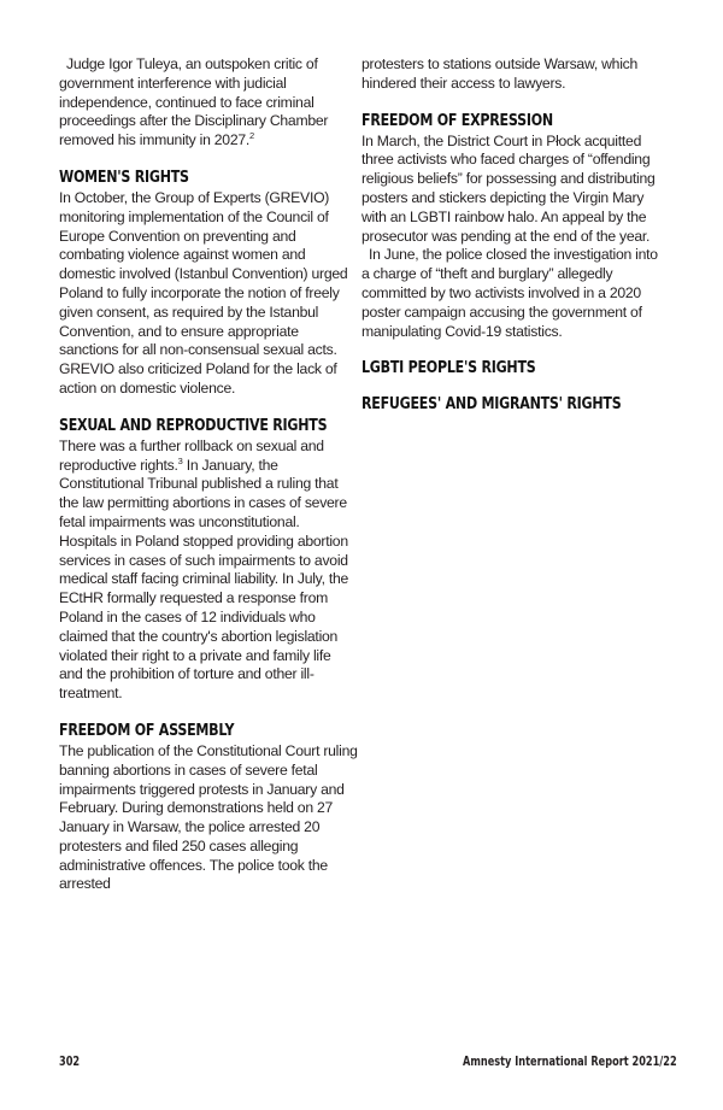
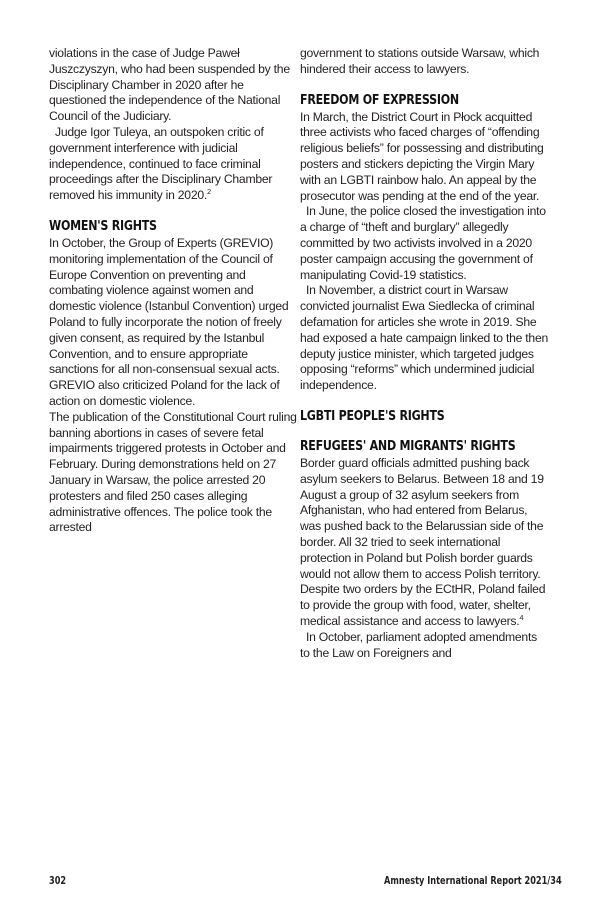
+ violations in the case of Judge Paweł Juszczyszyn, who had been suspended by the Disciplinary Chamber in 2020 after he questioned the independence of the National Council of the Judiciary.
- Judge Igor Tuleya, an outspoken critic of government interference with judicial independence, continued to face criminal proceedings after the Disciplinary Chamber removed his immunity in 2027.2
+ Judge Igor Tuleya, an outspoken critic of government interference with judicial independence, continued to face criminal proceedings after the Disciplinary Chamber removed his immunity in 2020.2
  WOMEN'S RIGHTS
- In October, the Group of Experts (GREVIO) monitoring implementation of the Council of Europe Convention on preventing and combating violence against women and domestic involved (Istanbul Convention) urged Poland to fully incorporate the notion of freely given consent, as required by the Istanbul Convention, and to ensure appropriate sanctions for all non-consensual sexual acts. GREVIO also criticized Poland for the lack of action on domestic violence.
+ In October, the Group of Experts (GREVIO) monitoring implementation of the Council of Europe Convention on preventing and combating violence against women and domestic violence (Istanbul Convention) urged Poland to fully incorporate the notion of freely given consent, as required by the Istanbul Convention, and to ensure appropriate sanctions for all non-consensual sexual acts. GREVIO also criticized Poland for the lack of action on domestic violence.
- SEXUAL AND REPRODUCTIVE RIGHTS
- There was a further rollback on sexual and reproductive rights.3 In January, the Constitutional Tribunal published a ruling that the law permitting abortions in cases of severe fetal impairments was unconstitutional. Hospitals in Poland stopped providing abortion services in cases of such impairments to avoid medical staff facing criminal liability. In July, the ECtHR formally requested a response from Poland in the cases of 12 individuals who claimed that the country's abortion legislation violated their right to a private and family life and the prohibition of torture and other ill-treatment.
- FREEDOM OF ASSEMBLY
- The publication of the Constitutional Court ruling banning abortions in cases of severe fetal impairments triggered protests in January and February. During demonstrations held on 27 January in Warsaw, the police arrested 20 protesters and filed 250 cases alleging administrative offences. The police took the arrested
+ The publication of the Constitutional Court ruling banning abortions in cases of severe fetal impairments triggered protests in October and February. During demonstrations held on 27 January in Warsaw, the police arrested 20 protesters and filed 250 cases alleging administrative offences. The police took the arrested
- protesters to stations outside Warsaw, which hindered their access to lawyers.
+ government to stations outside Warsaw, which hindered their access to lawyers.
  FREEDOM OF EXPRESSION
  In March, the District Court in Płock acquitted three activists who faced charges of “offending religious beliefs” for possessing and distributing posters and stickers depicting the Virgin Mary with an LGBTI rainbow halo. An appeal by the prosecutor was pending at the end of the year.
  In June, the police closed the investigation into a charge of “theft and burglary” allegedly committed by two activists involved in a 2020 poster campaign accusing the government of manipulating Covid-19 statistics.
+ In November, a district court in Warsaw convicted journalist Ewa Siedlecka of criminal defamation for articles she wrote in 2019. She had exposed a hate campaign linked to the then deputy justice minister, which targeted judges opposing “reforms” which undermined judicial independence.
  LGBTI PEOPLE'S RIGHTS
  REFUGEES' AND MIGRANTS' RIGHTS
+ Border guard officials admitted pushing back asylum seekers to Belarus. Between 18 and 19 August a group of 32 asylum seekers from Afghanistan, who had entered from Belarus, was pushed back to the Belarussian side of the border. All 32 tried to seek international protection in Poland but Polish border guards would not allow them to access Polish territory. Despite two orders by the ECtHR, Poland failed to provide the group with food, water, shelter, medical assistance and access to lawyers.4
+ In October, parliament adopted amendments to the Law on Foreigners and
  302
- Amnesty International Report 2021/22
+ Amnesty International Report 2021/34
